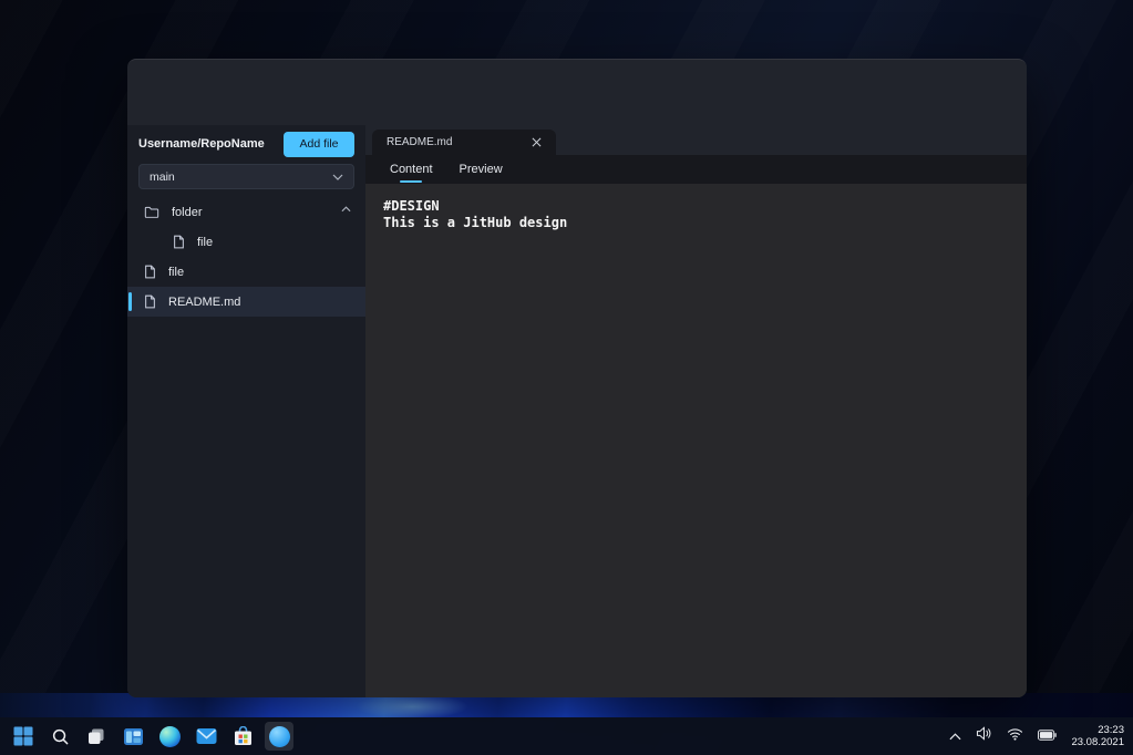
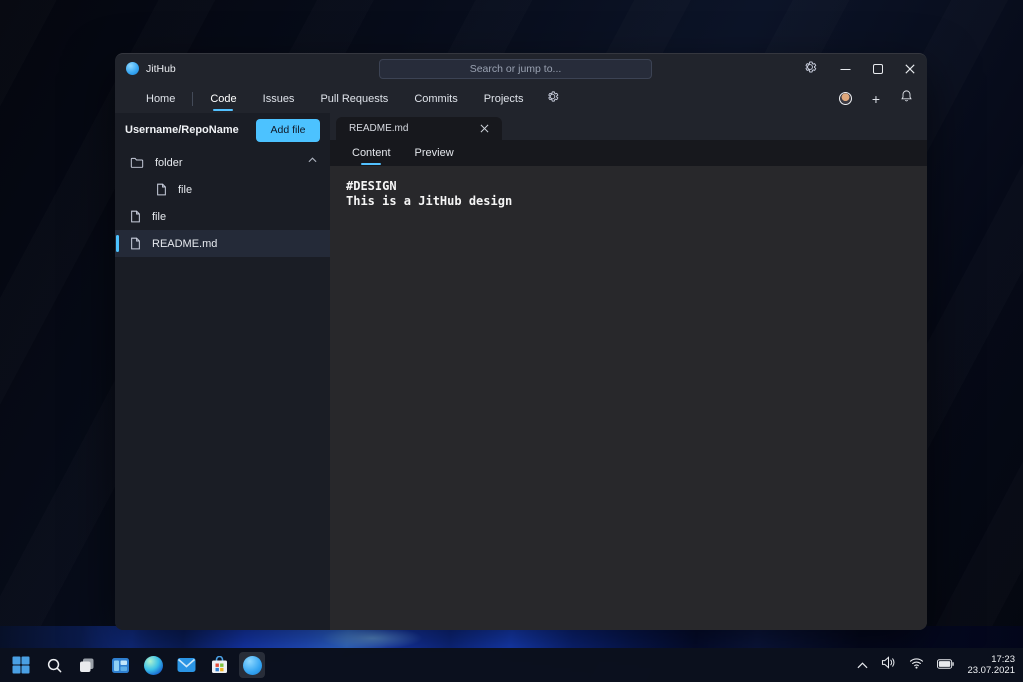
+ JitHub
+ Search or jump to...
+ Home
+ Code
+ Issues
+ Pull Requests
+ Commits
+ Projects
+ +
  Username/RepoName
  Add file
- main
  folder
  file
  file
  README.md
  README.md
  Content
  Preview
  #DESIGN
  This is a JitHub design
- 23:23
+ 17:23
- 23.08.2021
+ 23.07.2021
